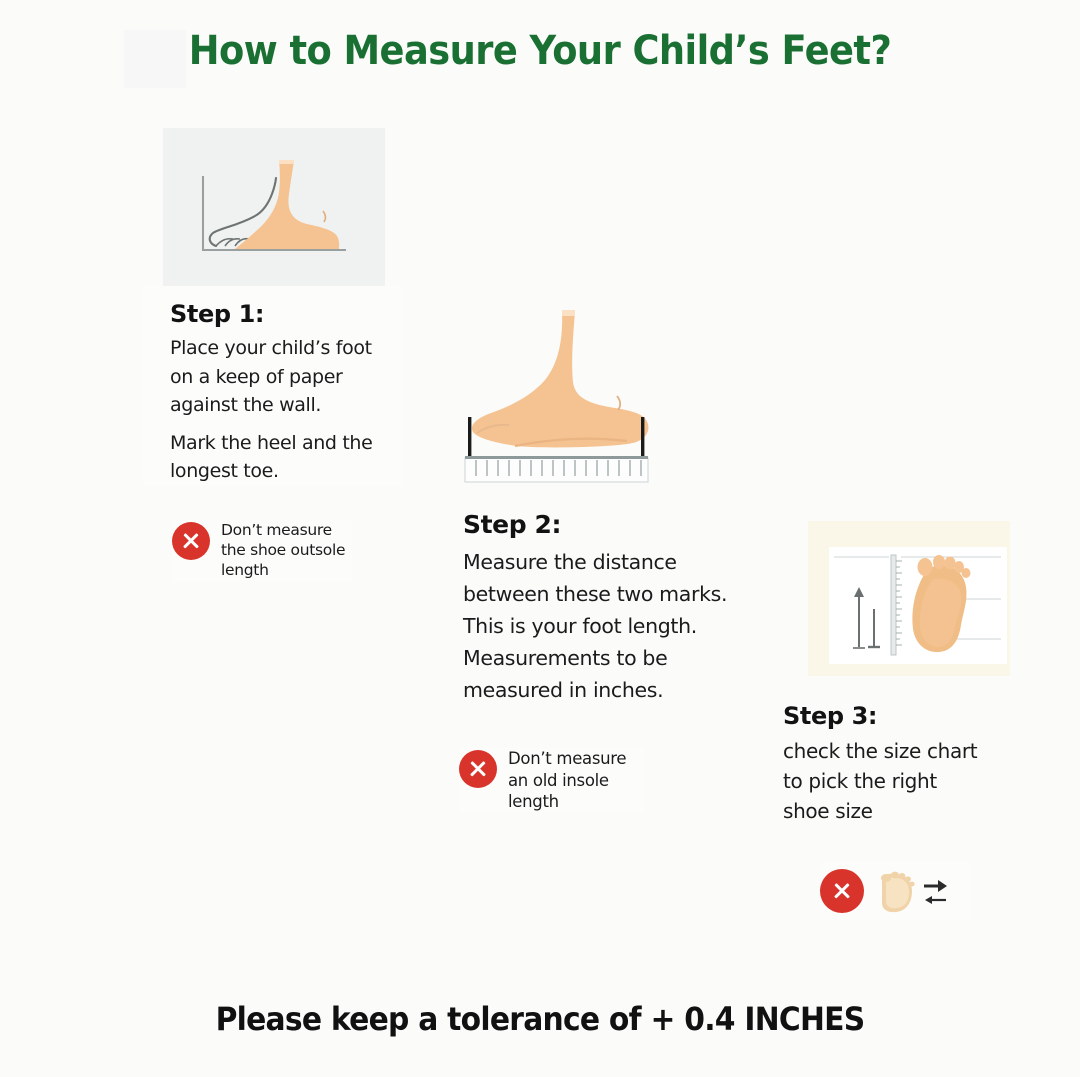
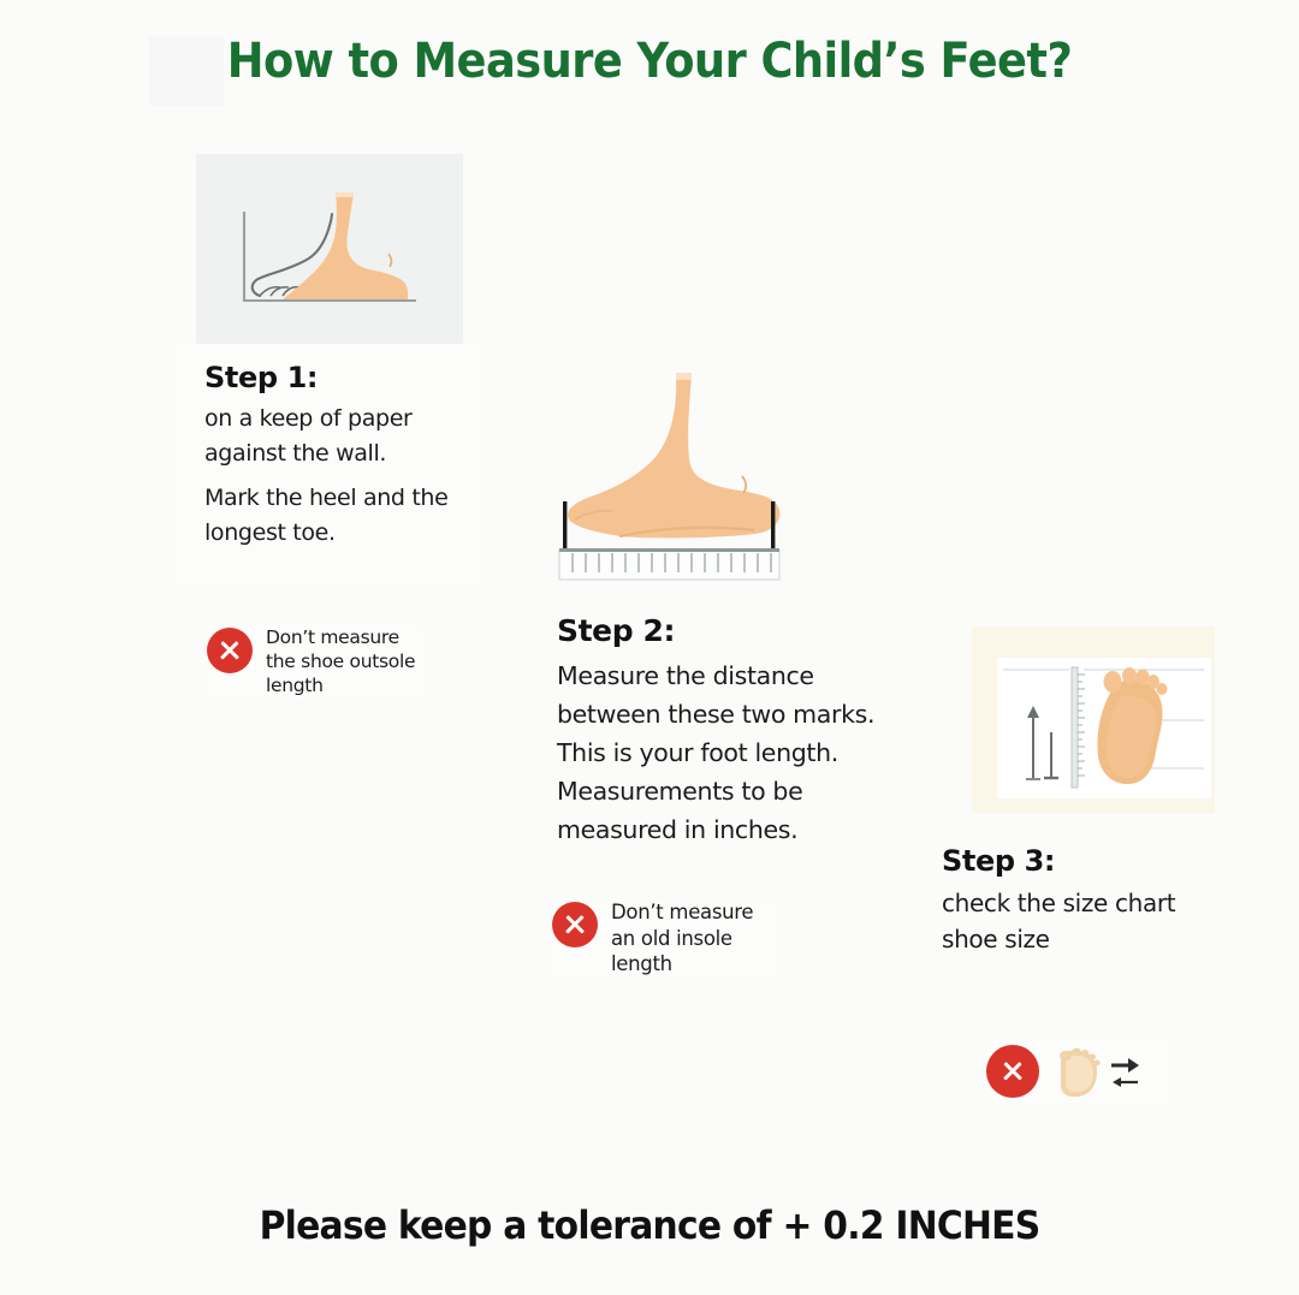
  How to Measure Your Child’s Feet?
  Step 1:
- Place your child’s foot
  on a keep of paper
  against the wall.
  Mark the heel and the
  longest toe.
  Don’t measure
  the shoe outsole
  length
  Step 2:
  Measure the distance
  between these two marks.
  This is your foot length.
  Measurements to be
  measured in inches.
  Don’t measure
  an old insole
  length
  Step 3:
  check the size chart
- to pick the right
  shoe size
- Please keep a tolerance of + 0.4 INCHES
+ Please keep a tolerance of + 0.2 INCHES
